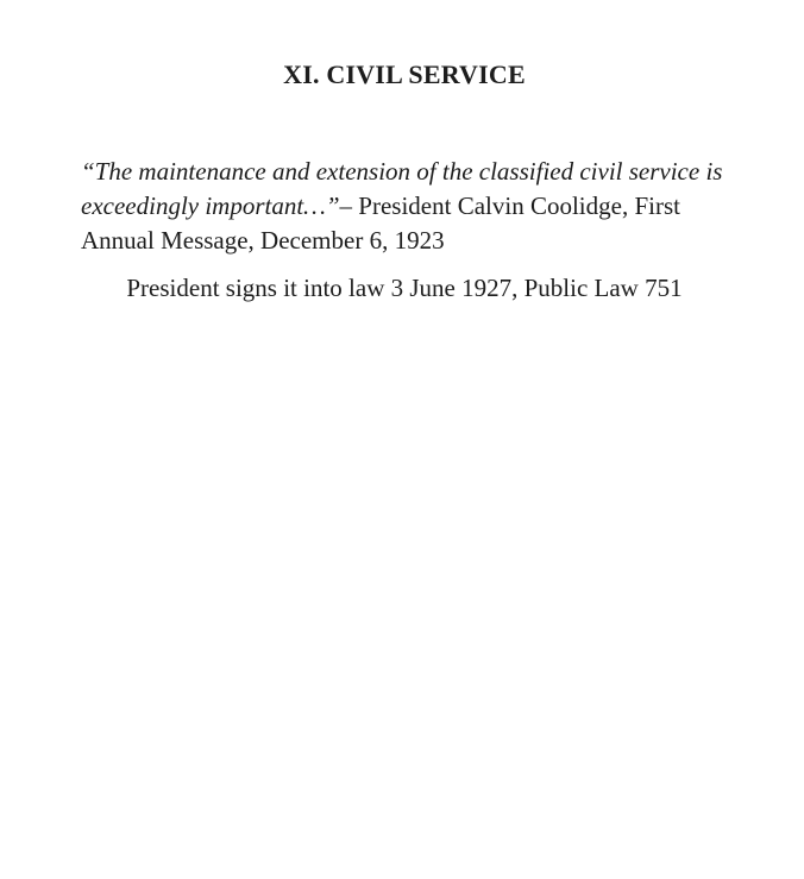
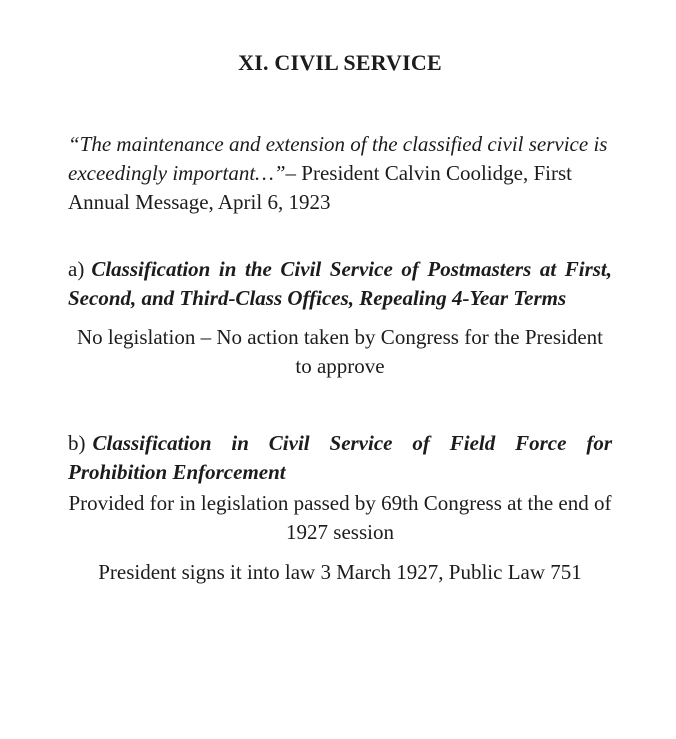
  XI. CIVIL SERVICE
- “The maintenance and extension of the classified civil service is exceedingly important…”– President Calvin Coolidge, First Annual Message, December 6, 1923
+ “The maintenance and extension of the classified civil service is exceedingly important…”– President Calvin Coolidge, First Annual Message, April 6, 1923
+ a) Classification in the Civil Service of Postmasters at First, Second, and Third-Class Offices, Repealing 4-Year Terms
+ No legislation – No action taken by Congress for the President to approve
+ b) Classification in Civil Service of Field Force for Prohibition Enforcement
+ Provided for in legislation passed by 69th Congress at the end of 1927 session
- President signs it into law 3 June 1927, Public Law 751
+ President signs it into law 3 March 1927, Public Law 751
